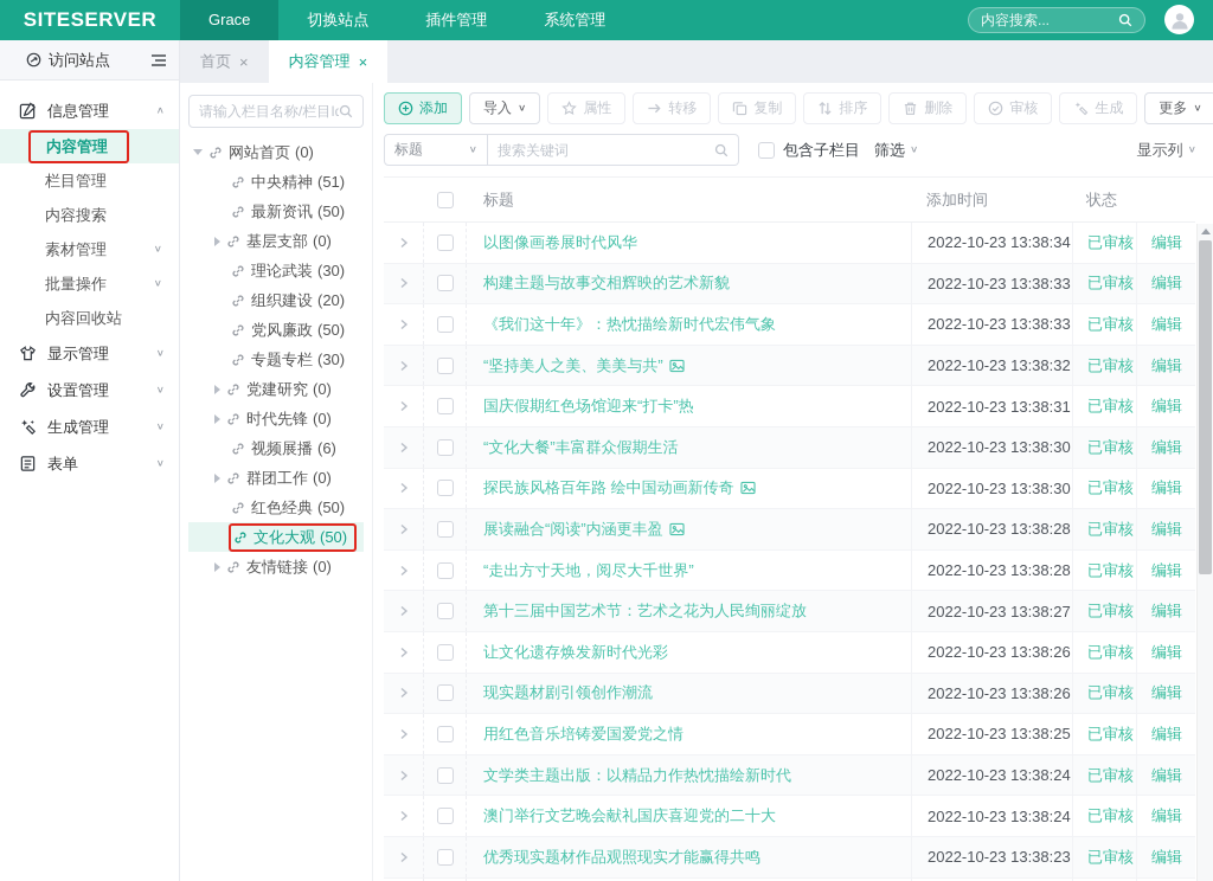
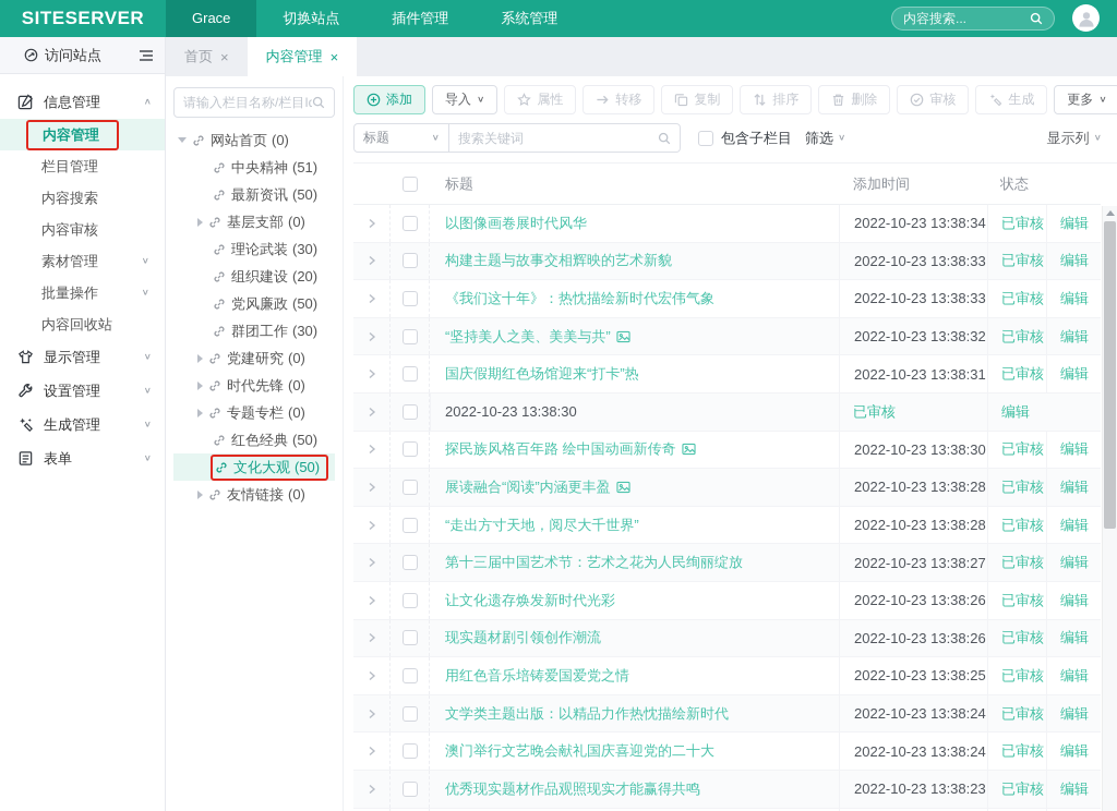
  SITESERVER
  Grace
  切换站点
  插件管理
  系统管理
  内容搜索...
  访问站点
  信息管理
  ∧
  内容管理
  栏目管理
  内容搜索
+ 内容审核
  素材管理
  ∨
  批量操作
  ∨
  内容回收站
  显示管理
  ∨
  设置管理
  ∨
  生成管理
  ∨
  表单
  ∨
  首页
  ×
  内容管理
  ×
  请输入栏目名称/栏目I
  网站首页
  (0)
  中央精神
  (51)
  最新资讯
  (50)
  基层支部
  (0)
  理论武装
  (30)
  组织建设
  (20)
  党风廉政
  (50)
- 专题专栏
+ 群团工作
  (30)
  党建研究
  (0)
  时代先锋
  (0)
- 视频展播
- (6)
- 群团工作
+ 专题专栏
  (0)
  红色经典
  (50)
  文化大观
  (50)
  友情链接
  (0)
  添加
  导入
  ∨
  属性
  转移
  复制
  排序
  删除
  审核
  生成
  更多
  ∨
  标题
  ∨
  搜索关键词
  包含子栏目
  筛选
  ∨
  显示列
  ∨
  标题
  添加时间
  状态
  以图像画卷展时代风华
  2022-10-23 13:38:34
  已审核
  编辑
  构建主题与故事交相辉映的艺术新貌
  2022-10-23 13:38:33
  已审核
  编辑
  《我们这十年》：热忱描绘新时代宏伟气象
  2022-10-23 13:38:33
  已审核
  编辑
  “坚持美人之美、美美与共”
  2022-10-23 13:38:32
  已审核
  编辑
  国庆假期红色场馆迎来“打卡”热
  2022-10-23 13:38:31
  已审核
  编辑
- “文化大餐”丰富群众假期生活
  2022-10-23 13:38:30
  已审核
  编辑
  探民族风格百年路 绘中国动画新传奇
  2022-10-23 13:38:30
  已审核
  编辑
  展读融合“阅读”内涵更丰盈
  2022-10-23 13:38:28
  已审核
  编辑
  “走出方寸天地，阅尽大千世界”
  2022-10-23 13:38:28
  已审核
  编辑
  第十三届中国艺术节：艺术之花为人民绚丽绽放
  2022-10-23 13:38:27
  已审核
  编辑
  让文化遗存焕发新时代光彩
  2022-10-23 13:38:26
  已审核
  编辑
  现实题材剧引领创作潮流
  2022-10-23 13:38:26
  已审核
  编辑
  用红色音乐培铸爱国爱党之情
  2022-10-23 13:38:25
  已审核
  编辑
  文学类主题出版：以精品力作热忱描绘新时代
  2022-10-23 13:38:24
  已审核
  编辑
  澳门举行文艺晚会献礼国庆喜迎党的二十大
  2022-10-23 13:38:24
  已审核
  编辑
  优秀现实题材作品观照现实才能赢得共鸣
  2022-10-23 13:38:23
  已审核
  编辑
